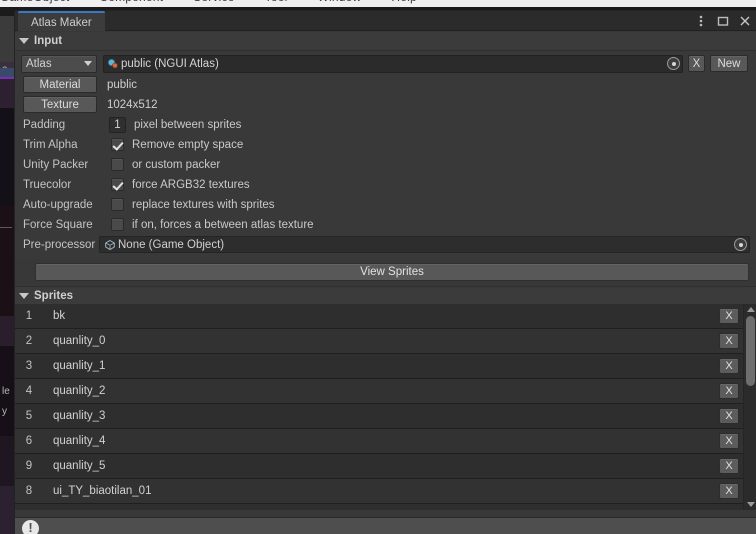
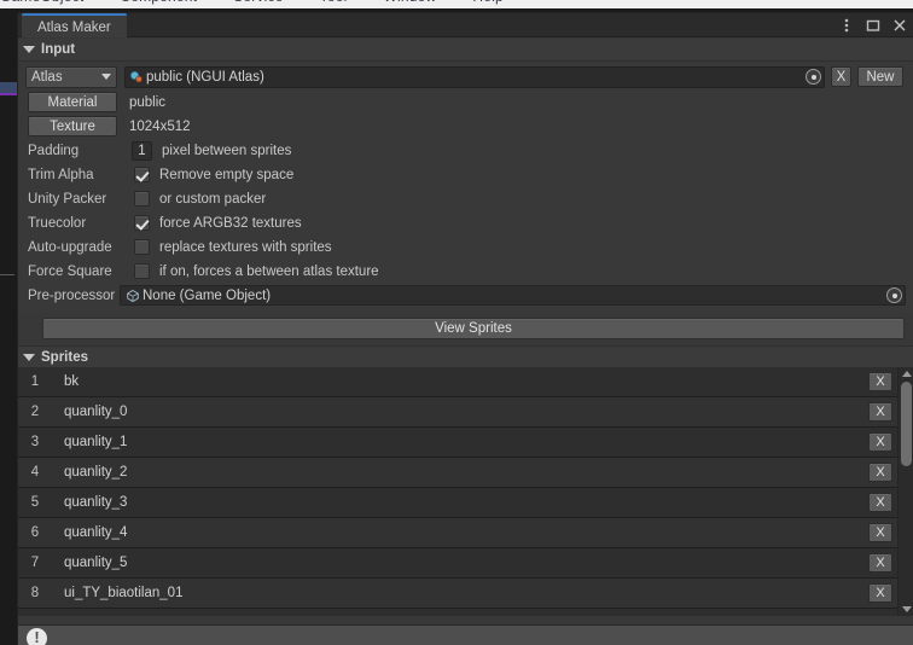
- le
- y
  Atlas Maker
  Input
  Atlas
  public (NGUI Atlas)
  X
  New
  Material
  public
  Texture
  1024x512
  Padding
  1
  pixel between sprites
  Trim Alpha
  Remove empty space
  Unity Packer
  or custom packer
  Truecolor
  force ARGB32 textures
  Auto-upgrade
  replace textures with sprites
  Force Square
  if on, forces a between atlas texture
  Pre-processor
  None (Game Object)
  View Sprites
  Sprites
  1
  bk
  X
  2
  quanlity_0
  X
  3
  quanlity_1
  X
  4
  quanlity_2
  X
  5
  quanlity_3
  X
  6
  quanlity_4
  X
- 9
+ 7
  quanlity_5
  X
  8
  ui_TY_biaotilan_01
  X
  !
